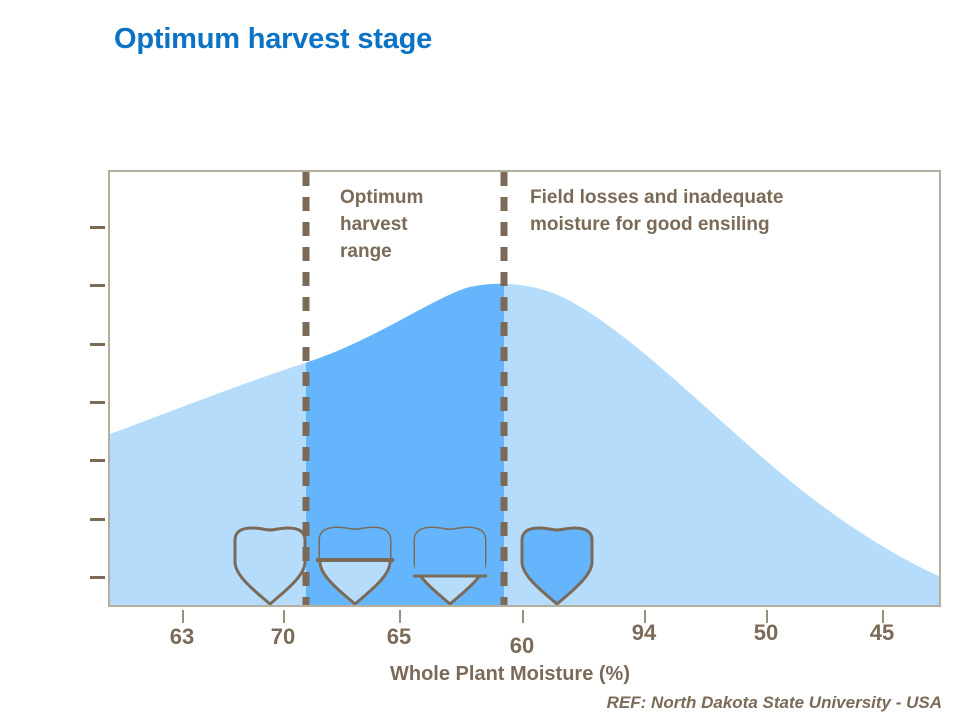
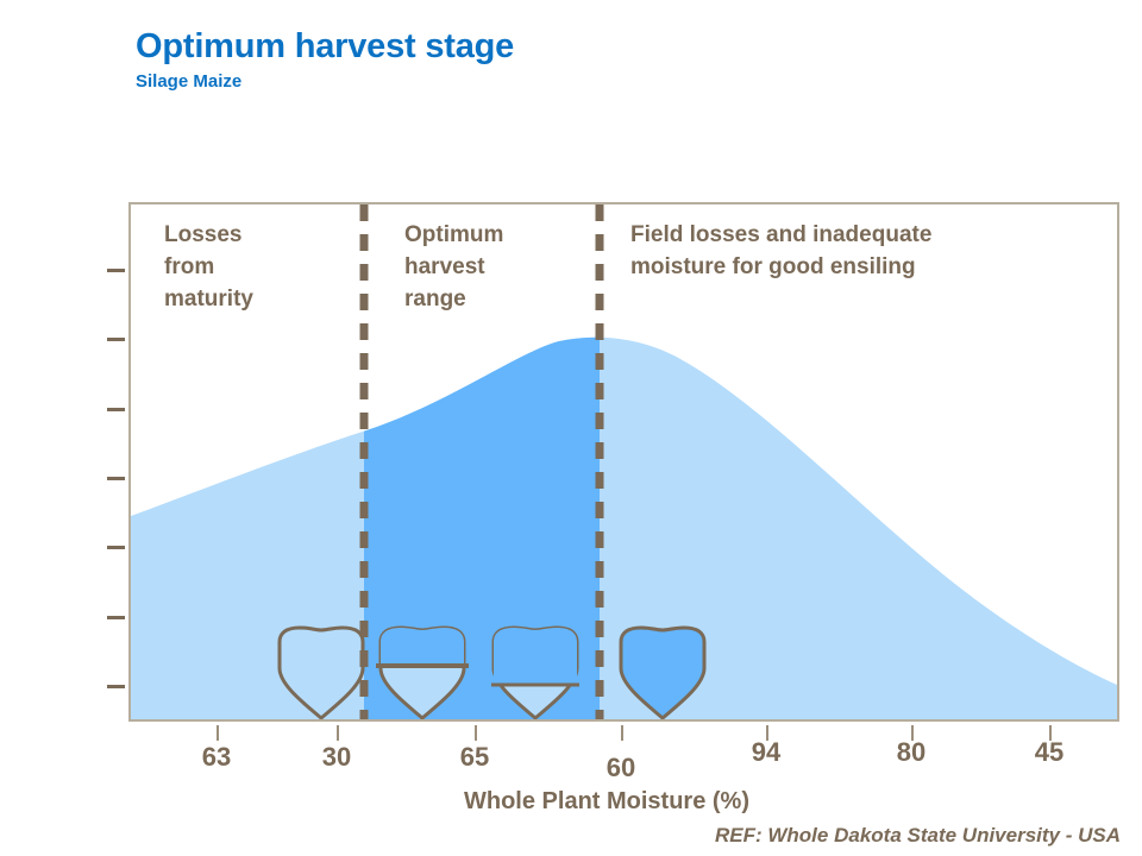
  Optimum harvest stage
+ Silage Maize
+ Losses
+ from
+ maturity
  Optimum
  harvest
  range
  Field losses and inadequate
  moisture for good ensiling
  63
- 70
+ 30
  65
  60
  94
- 50
+ 80
  45
  Whole Plant Moisture (%)
- REF: North Dakota State University - USA
+ REF: Whole Dakota State University - USA
